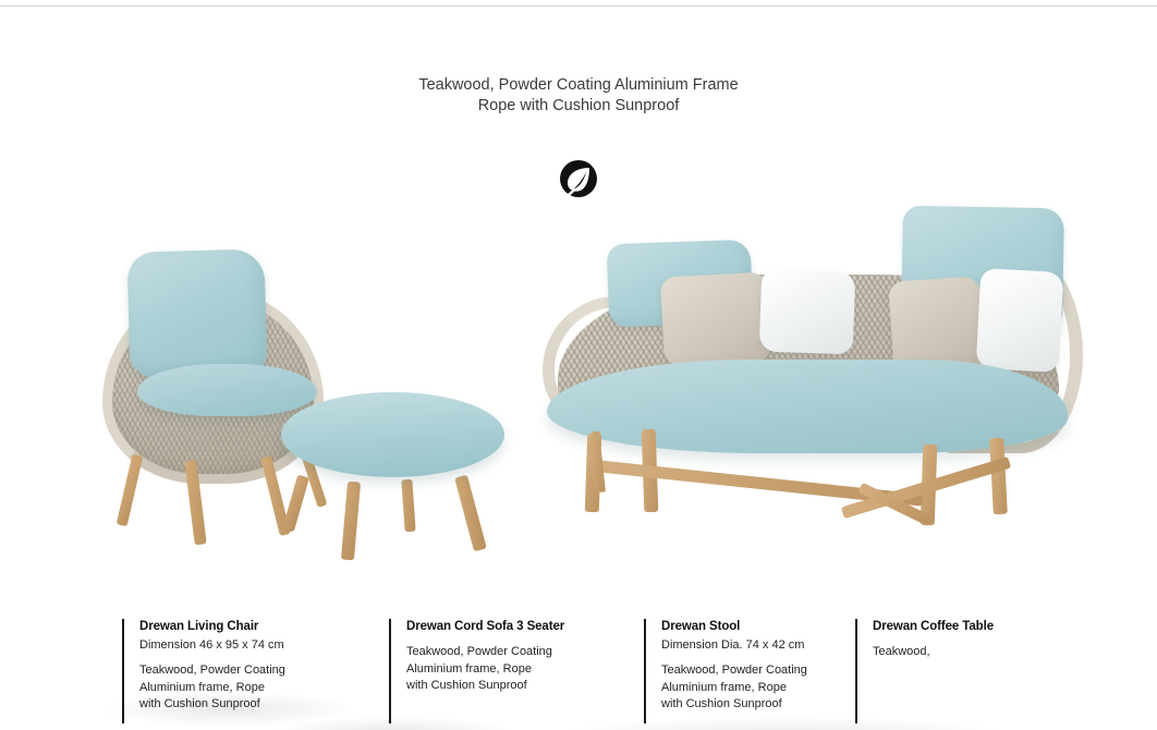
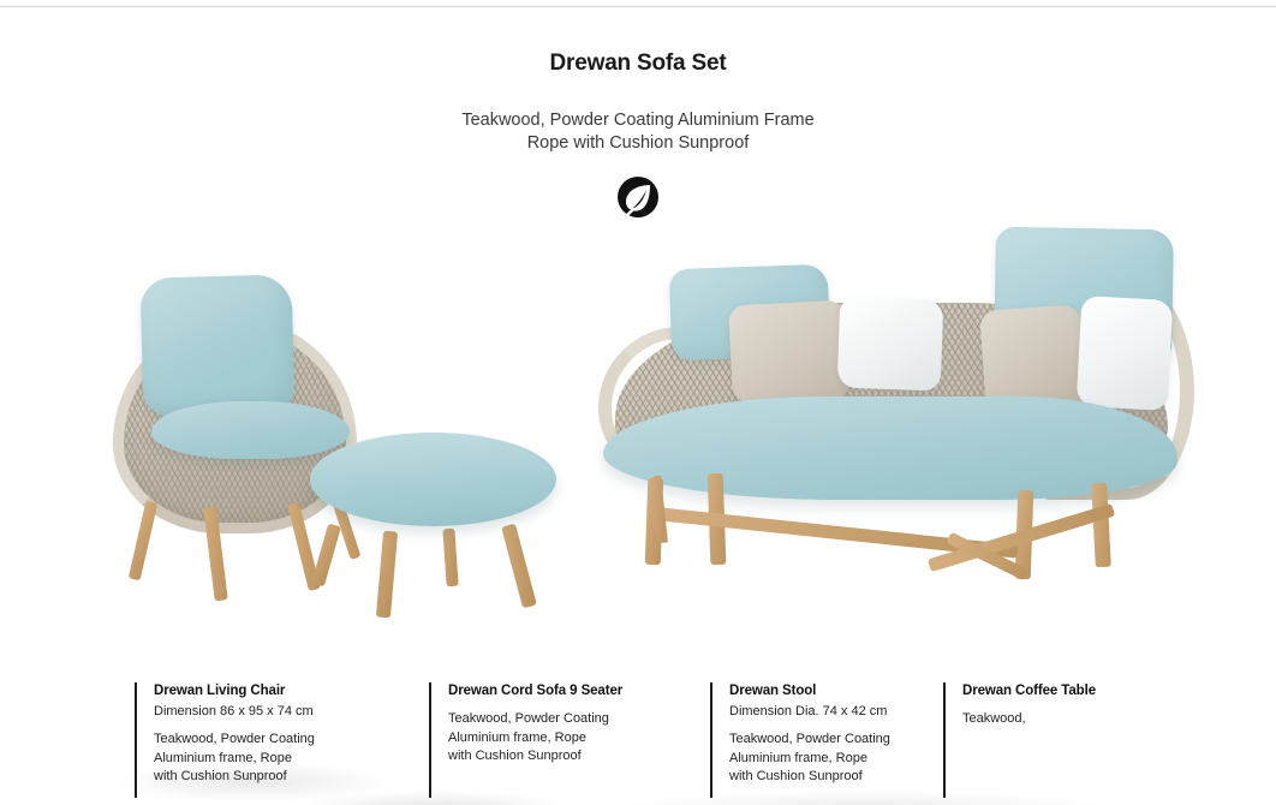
+ Drewan Sofa Set
  Teakwood, Powder Coating Aluminium Frame
  Rope with Cushion Sunproof
  Drewan Living Chair
- Dimension 46 x 95 x 74 cm
+ Dimension 86 x 95 x 74 cm
  Teakwood, Powder Coating
  Aluminium frame, Rope
  with Cushion Sunproof
- Drewan Cord Sofa 3 Seater
+ Drewan Cord Sofa 9 Seater
  Teakwood, Powder Coating
  Aluminium frame, Rope
  with Cushion Sunproof
  Drewan Stool
  Dimension Dia. 74 x 42 cm
  Teakwood, Powder Coating
  Aluminium frame, Rope
  with Cushion Sunproof
  Drewan Coffee Table
  Teakwood,
